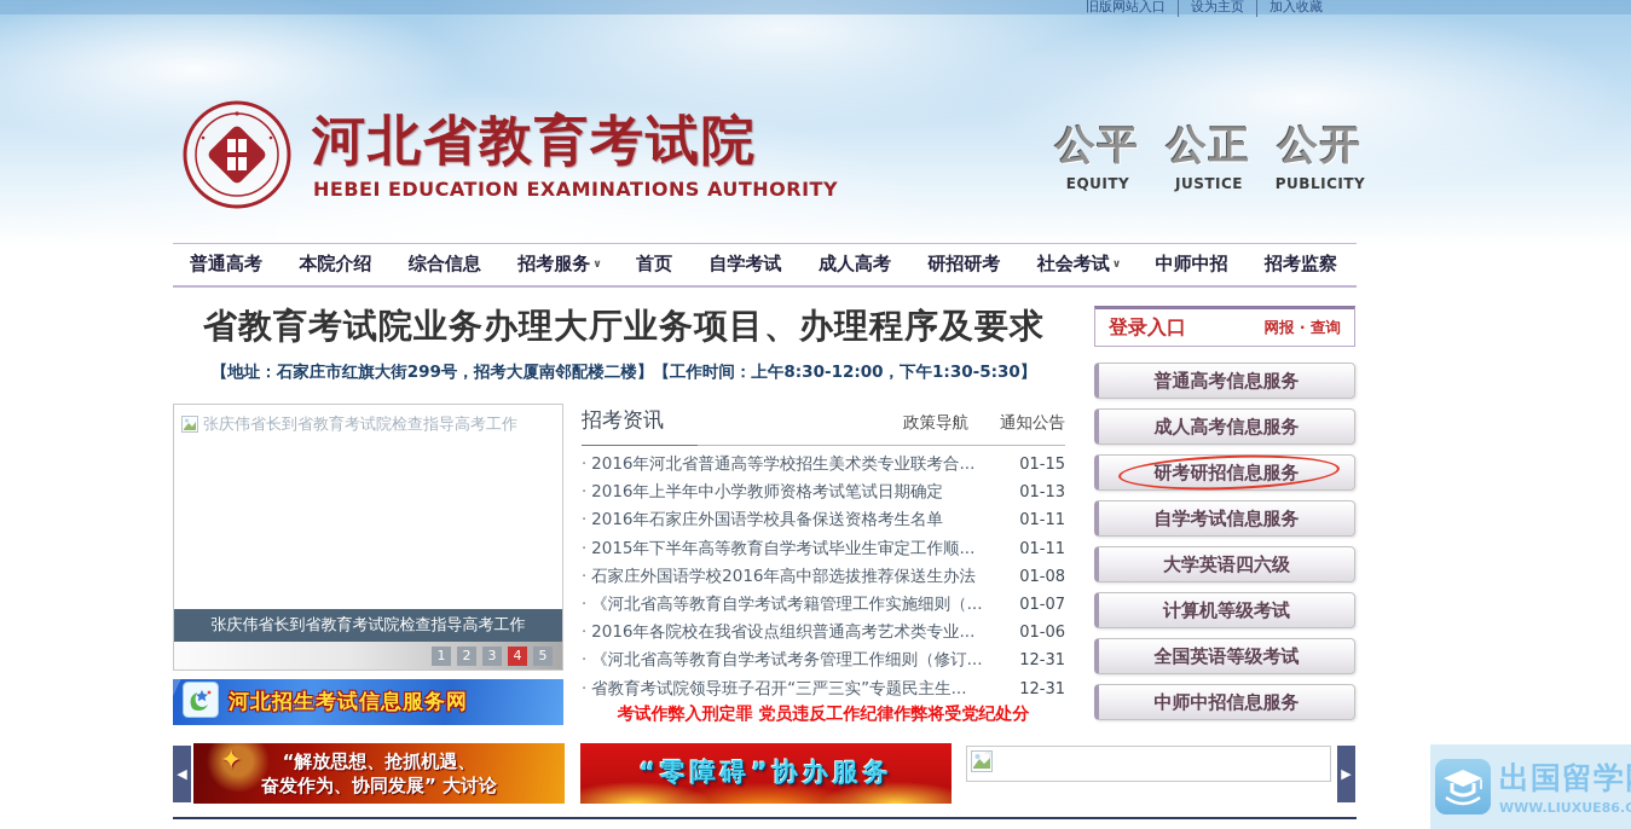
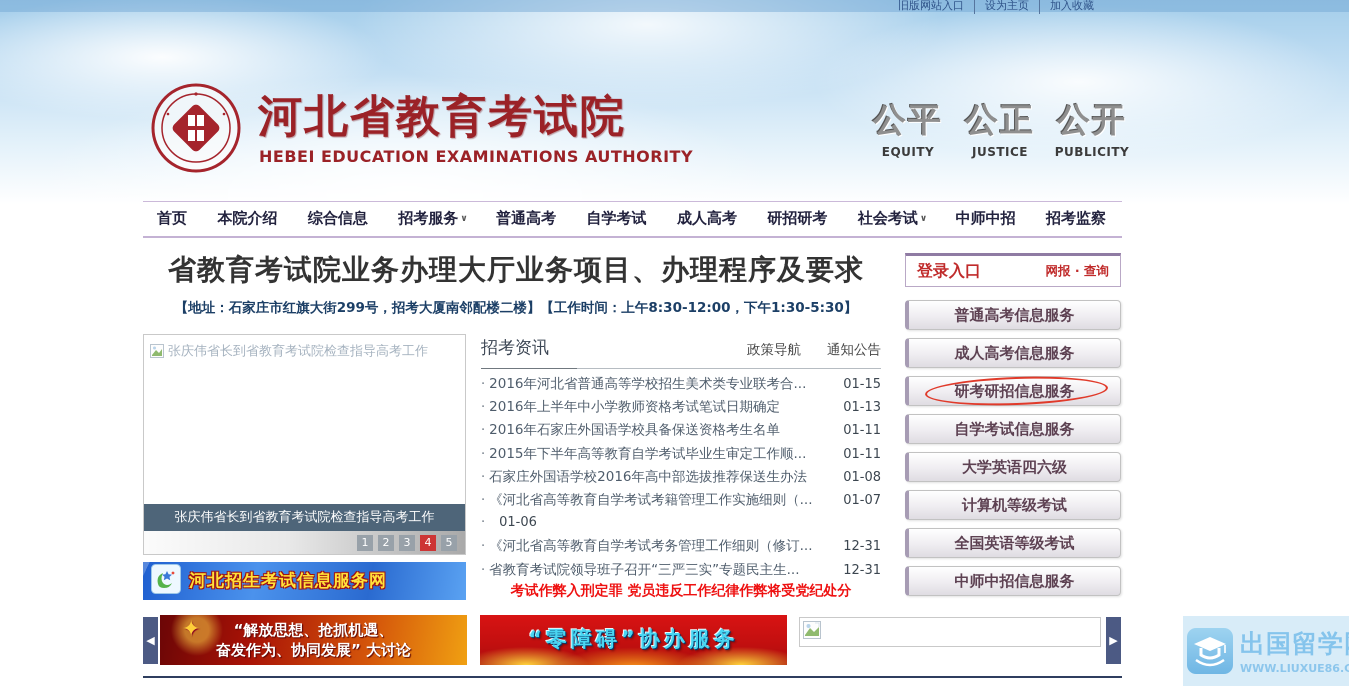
  旧版网站入口
  设为主页
  加入收藏
  河北省教育考试院
  HEBEI EDUCATION EXAMINATIONS AUTHORITY
  公平
  EQUITY
  公正
  JUSTICE
  公开
  PUBLICITY
- 普通高考
+ 首页
  本院介绍
  综合信息
  招考服务 ∨
- 首页
+ 普通高考
  自学考试
  成人高考
  研招研考
  社会考试 ∨
  中师中招
  招考监察
  省教育考试院业务办理大厅业务项目、办理程序及要求
  【地址：石家庄市红旗大街299号，招考大厦南邻配楼二楼】【工作时间：上午8:30-12:00，下午1:30-5:30】
  张庆伟省长到省教育考试院检查指导高考工作
  张庆伟省长到省教育考试院检查指导高考工作
  1
  2
  3
  4
  5
  招考资讯
  政策导航 通知公告
  ·
  2016年河北省普通高等学校招生美术类专业联考合...
  01-15
  ·
  2016年上半年中小学教师资格考试笔试日期确定
  01-13
  ·
  2016年石家庄外国语学校具备保送资格考生名单
  01-11
  ·
  2015年下半年高等教育自学考试毕业生审定工作顺...
  01-11
  ·
  石家庄外国语学校2016年高中部选拔推荐保送生办法
  01-08
  ·
  《河北省高等教育自学考试考籍管理工作实施细则（...
  01-07
  ·
- 2016年各院校在我省设点组织普通高考艺术类专业...
  01-06
  ·
  《河北省高等教育自学考试考务管理工作细则（修订...
  12-31
  ·
  省教育考试院领导班子召开“三严三实”专题民主生...
  12-31
  考试作弊入刑定罪 党员违反工作纪律作弊将受党纪处分
  登录入口
  网报 · 查询
  普通高考信息服务
  成人高考信息服务
  研考研招信息服务
  自学考试信息服务
  大学英语四六级
  计算机等级考试
  全国英语等级考试
  中师中招信息服务
  河北招生考试信息服务网
  ◀
  ✦
  “解放思想、抢抓机遇、
  奋发作为、协同发展” 大讨论
  “零障碍”协办服务
  ▶
  出国留学
  WWW.LIUXUE86.C
